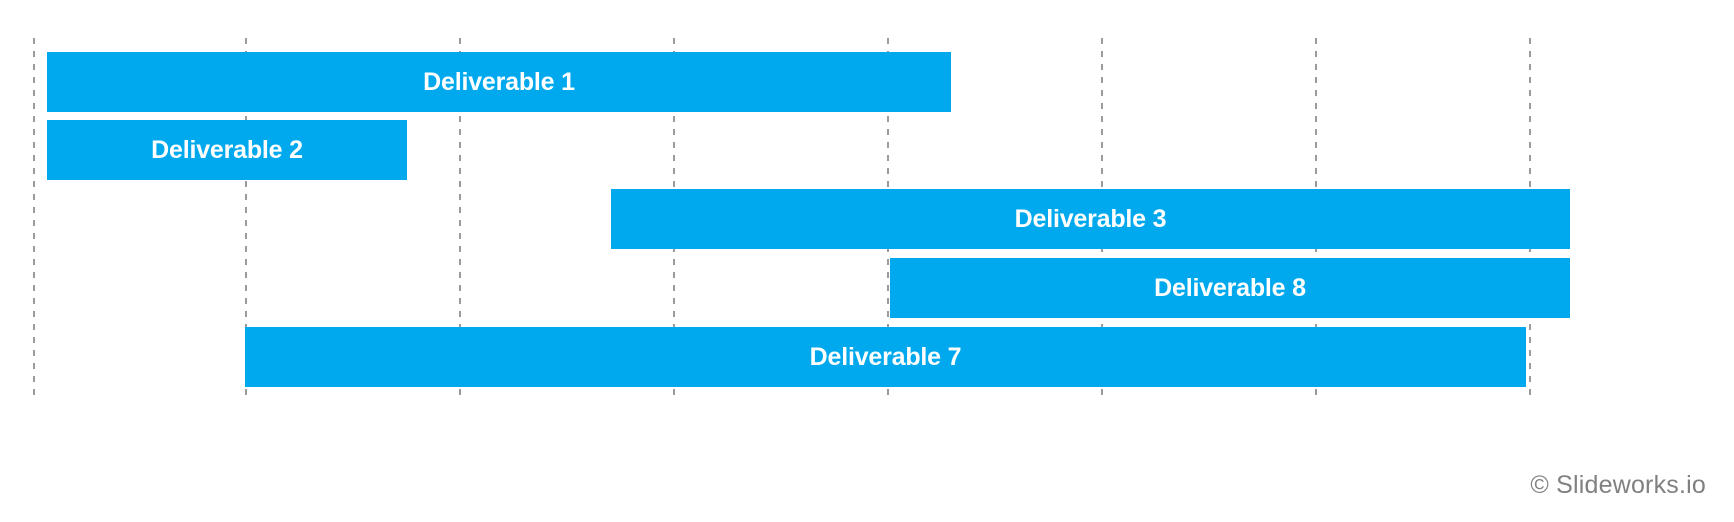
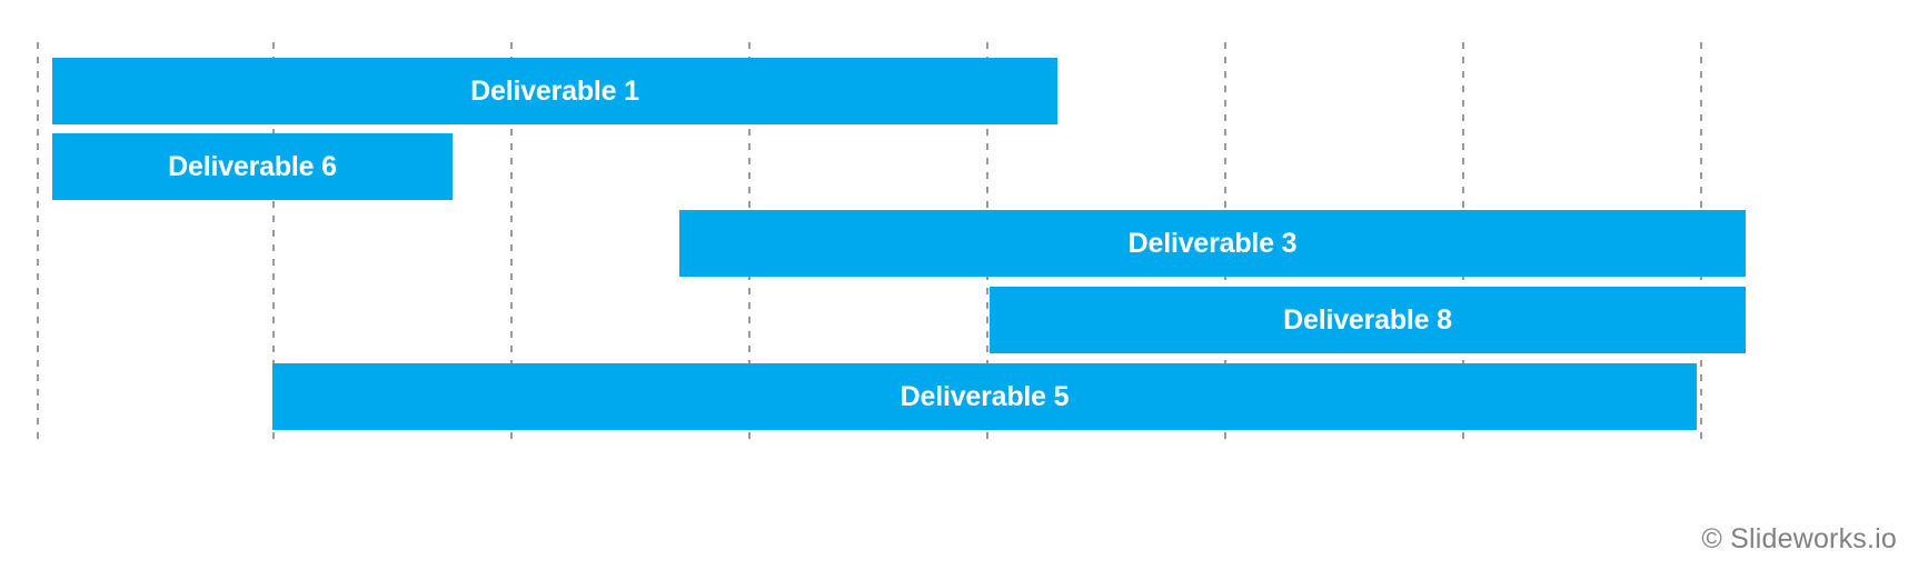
  Deliverable 1
- Deliverable 2
+ Deliverable 6
  Deliverable 3
  Deliverable 8
- Deliverable 7
+ Deliverable 5
  © Slideworks.io
